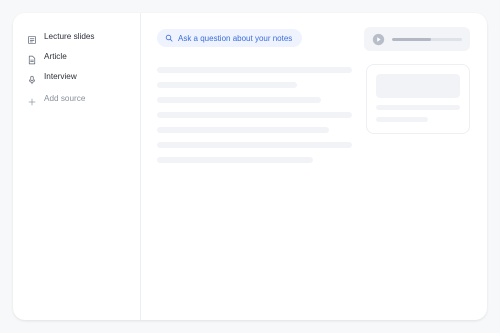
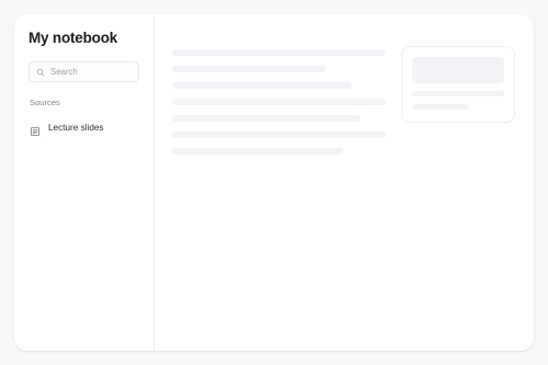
+ My notebook
+ Search
+ Sources
  Lecture slides
- Article
- Interview
- Add source
- Ask a question about your notes
